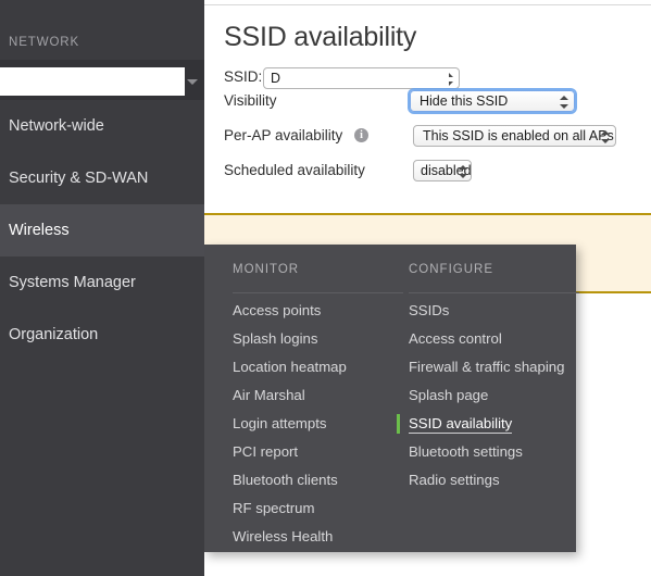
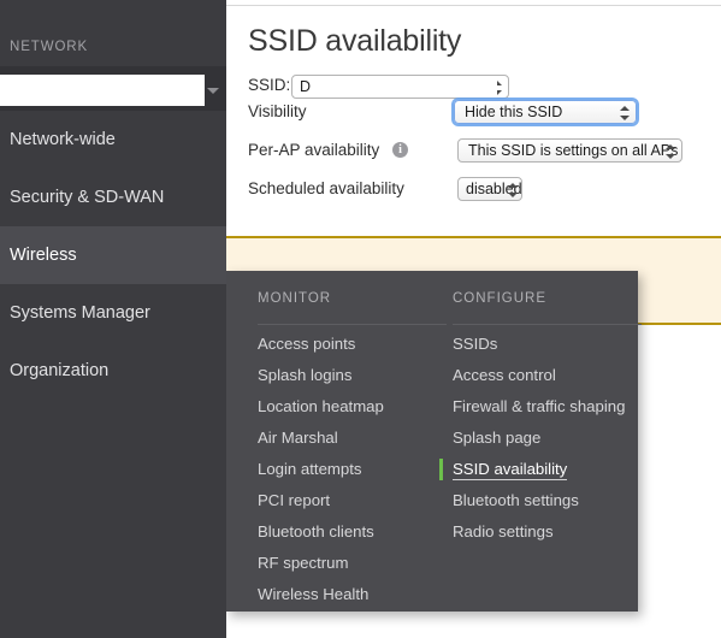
  SSID availability
  SSID:
  D
  Visibility
  Hide this SSID
  Per-AP availability
  i
- This SSID is enabled on all APs
+ This SSID is settings on all APs
  Scheduled availability
  disabled
  MONITOR
  Access points
  Splash logins
  Location heatmap
  Air Marshal
  Login attempts
  PCI report
  Bluetooth clients
  RF spectrum
  Wireless Health
  CONFIGURE
  SSIDs
  Access control
  Firewall & traffic shaping
  Splash page
  SSID availability
  Bluetooth settings
  Radio settings
  NETWORK
  Network-wide
  Security & SD-WAN
  Wireless
  Systems Manager
  Organization
